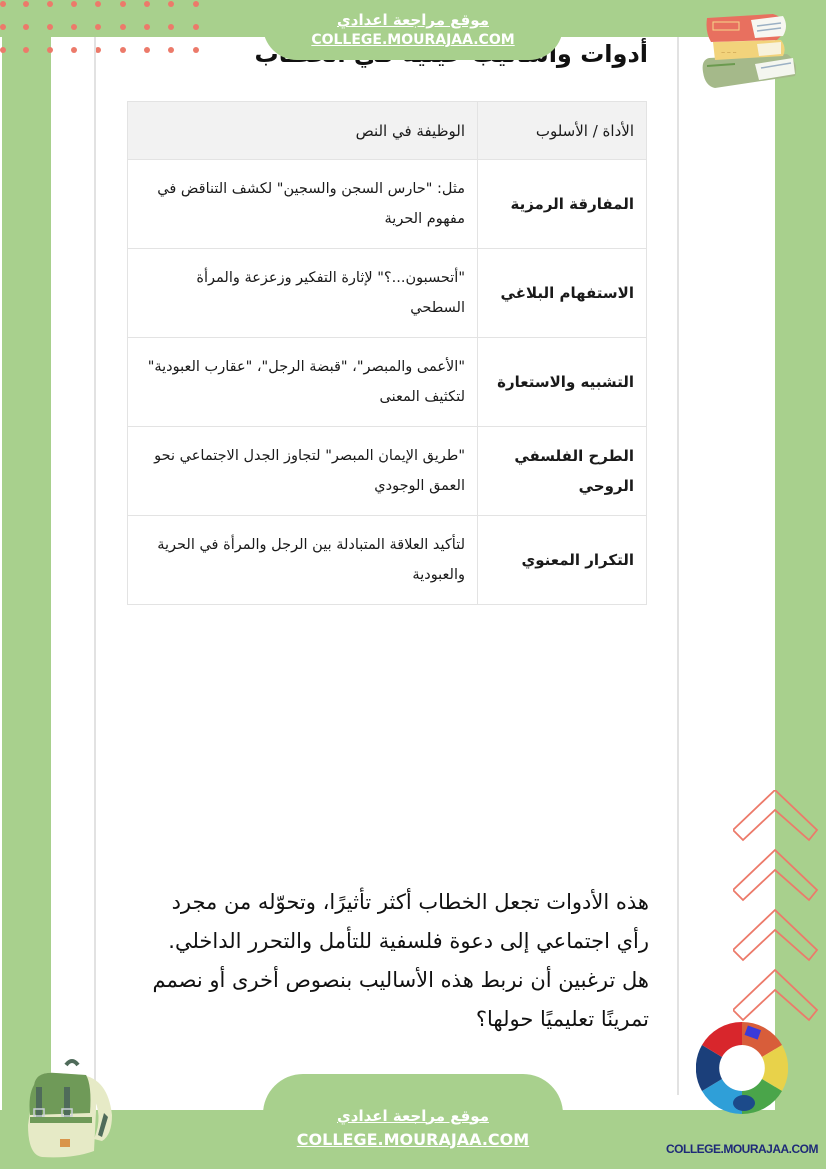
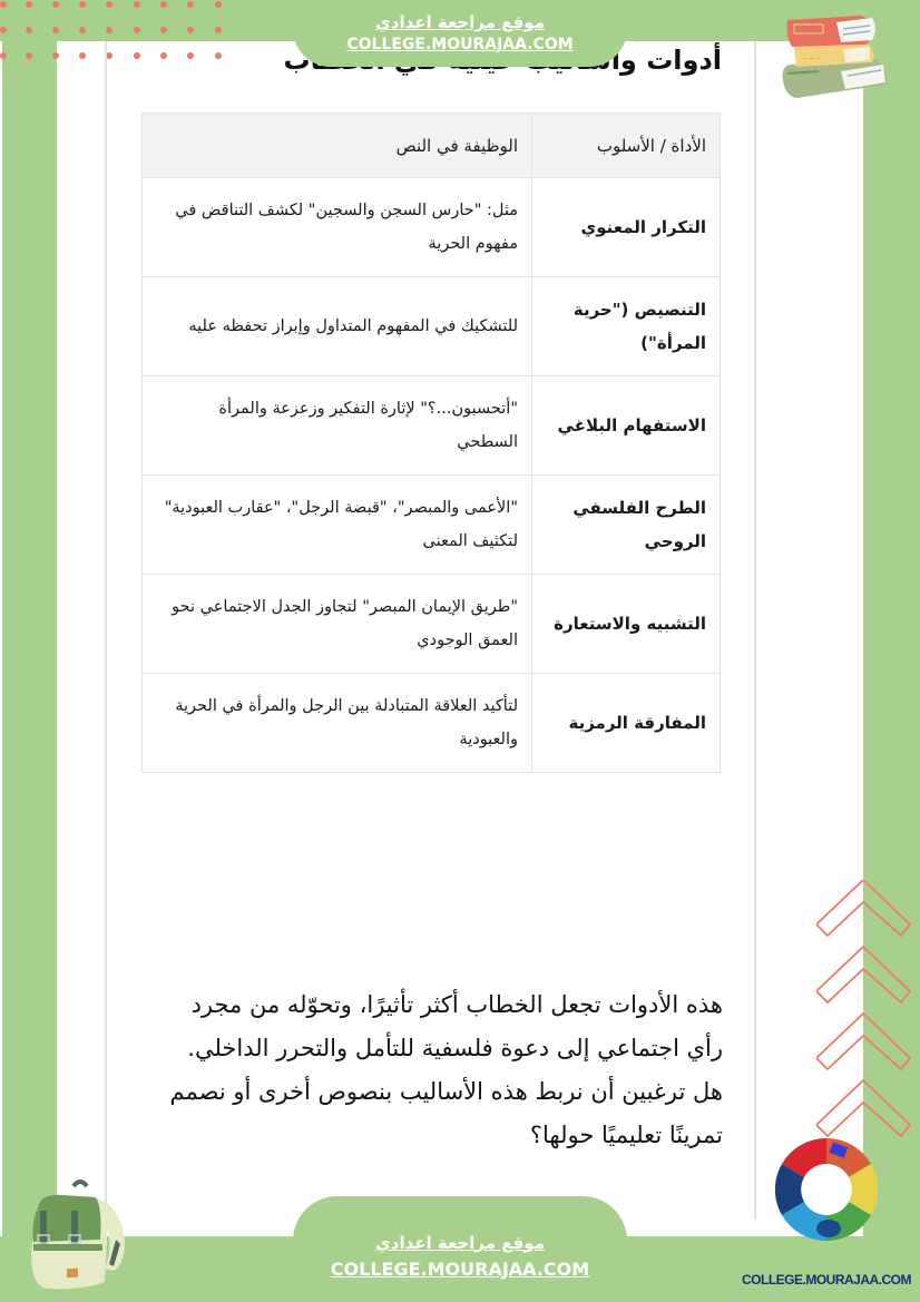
  موقع مراجعة اعدادي
  COLLEGE.MOURAJAA.COM
  الأداة / الأسلوب	الوظيفة في النص
- المفارقة الرمزية	مثل: "حارس السجن والسجين" لكشف التناقض في مفهوم الحرية
+ التكرار المعنوي	مثل: "حارس السجن والسجين" لكشف التناقض في مفهوم الحرية
+ التنصيص ("حرية المرأة")	للتشكيك في المفهوم المتداول وإبراز تحفظه عليه
  الاستفهام البلاغي	"أتحسبون...؟" لإثارة التفكير وزعزعة والمرأة السطحي
- التشبيه والاستعارة	"الأعمى والمبصر"، "قبضة الرجل"، "عقارب العبودية" لتكثيف المعنى
+ الطرح الفلسفي الروحي	"الأعمى والمبصر"، "قبضة الرجل"، "عقارب العبودية" لتكثيف المعنى
- الطرح الفلسفي الروحي	"طريق الإيمان المبصر" لتجاوز الجدل الاجتماعي نحو العمق الوجودي
+ التشبيه والاستعارة	"طريق الإيمان المبصر" لتجاوز الجدل الاجتماعي نحو العمق الوجودي
- التكرار المعنوي	لتأكيد العلاقة المتبادلة بين الرجل والمرأة في الحرية والعبودية
+ المفارقة الرمزية	لتأكيد العلاقة المتبادلة بين الرجل والمرأة في الحرية والعبودية
  هذه الأدوات تجعل الخطاب أكثر تأثيرًا، وتحوّله من مجرد رأي اجتماعي إلى دعوة فلسفية للتأمل والتحرر الداخلي. هل ترغبين أن نربط هذه الأساليب بنصوص أخرى أو نصمم تمرينًا تعليميًا حولها؟
  موقع مراجعة اعدادي
  COLLEGE.MOURAJAA.COM
  COLLEGE.MOURAJAA.COM
